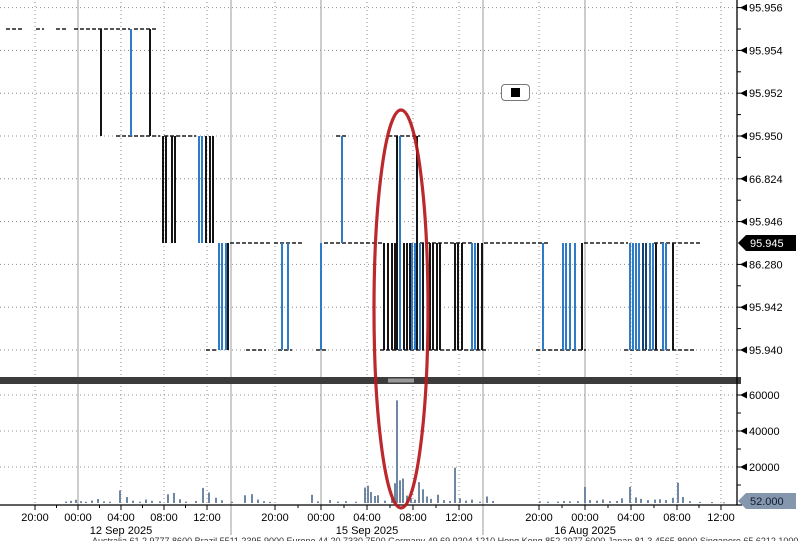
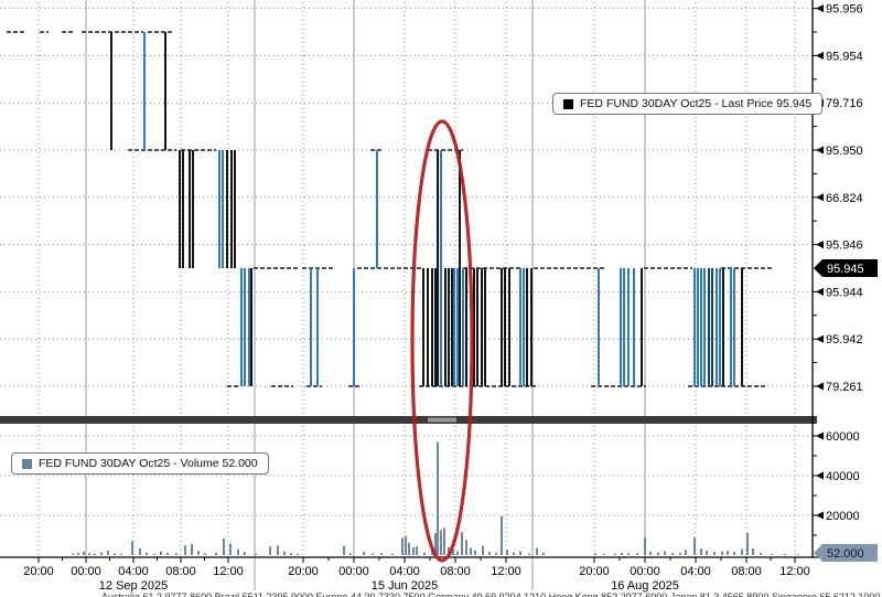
  95.956
  95.954
- 95.952
+ 79.716
  95.950
  66.824
  95.946
- 86.280
+ 95.944
  95.942
- 95.940
+ 79.261
  60000
  40000
  20000
  95.945
  52.000
  20:00
  00:00
  04:00
  08:00
  12:00
  20:00
  00:00
  04:00
  08:00
  12:00
  20:00
  00:00
  04:00
  08:00
  12:00
  12 Sep 2025
- 15 Sep 2025
+ 15 Jun 2025
  16 Aug 2025
+ FED FUND 30DAY Oct25 - Last Price 95.945
+ FED FUND 30DAY Oct25 - Volume 52.000
